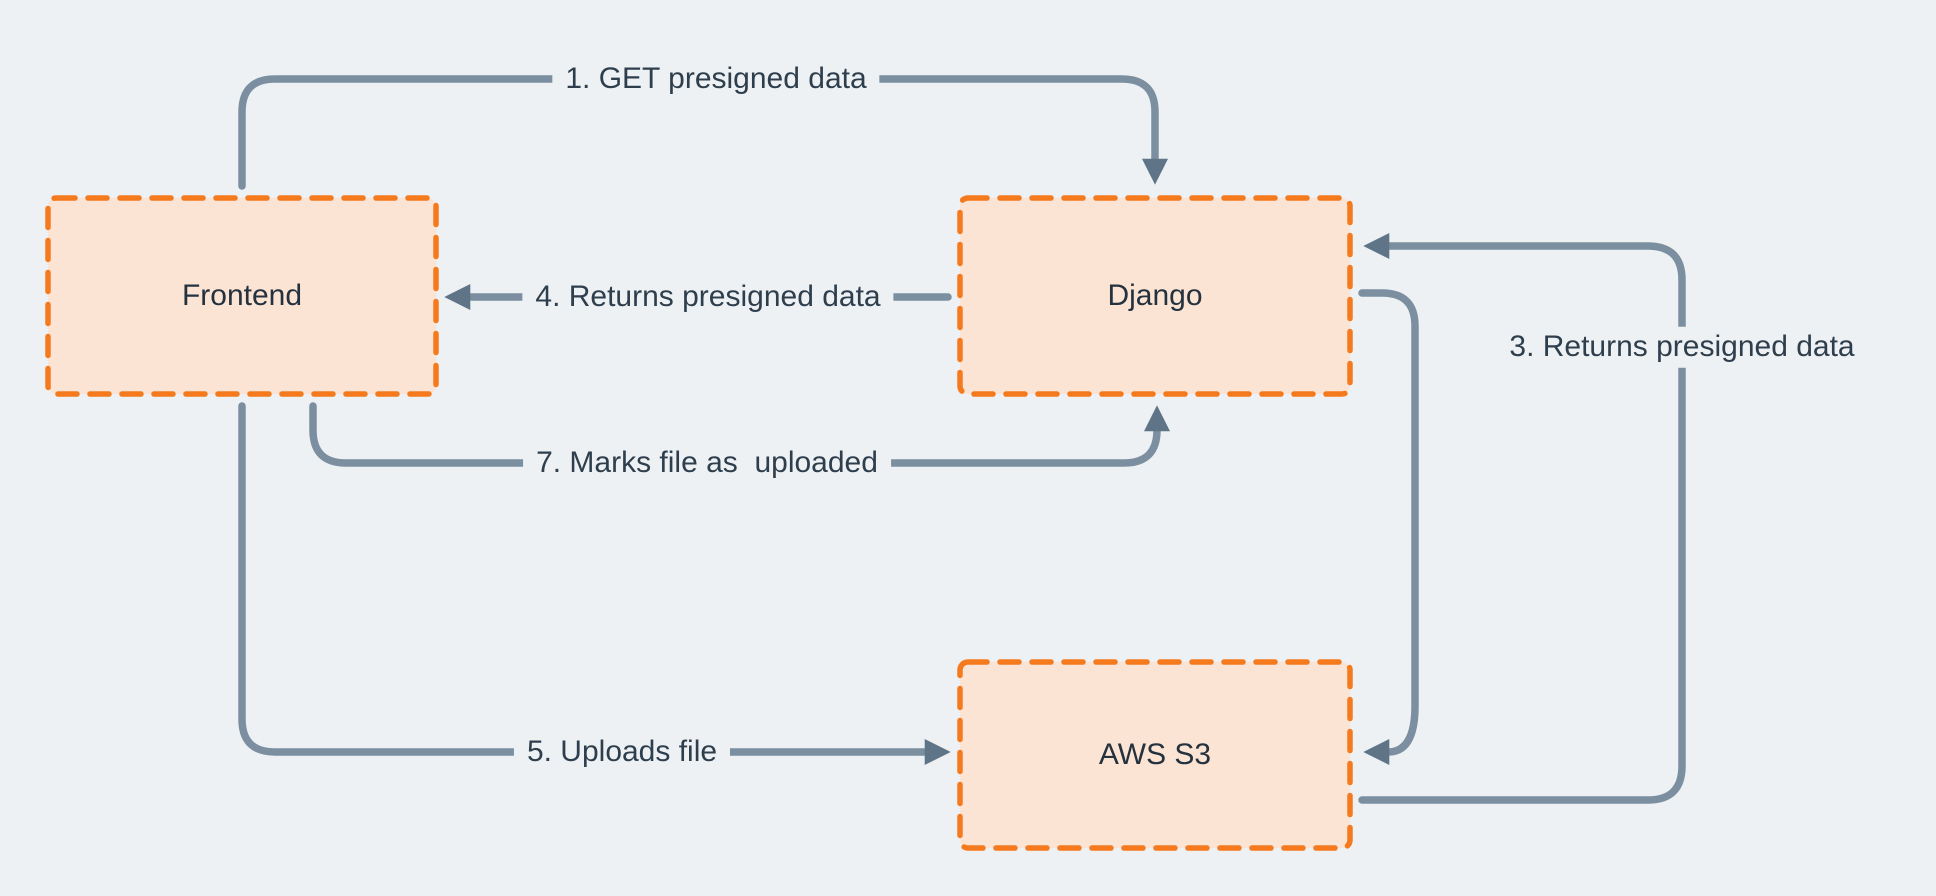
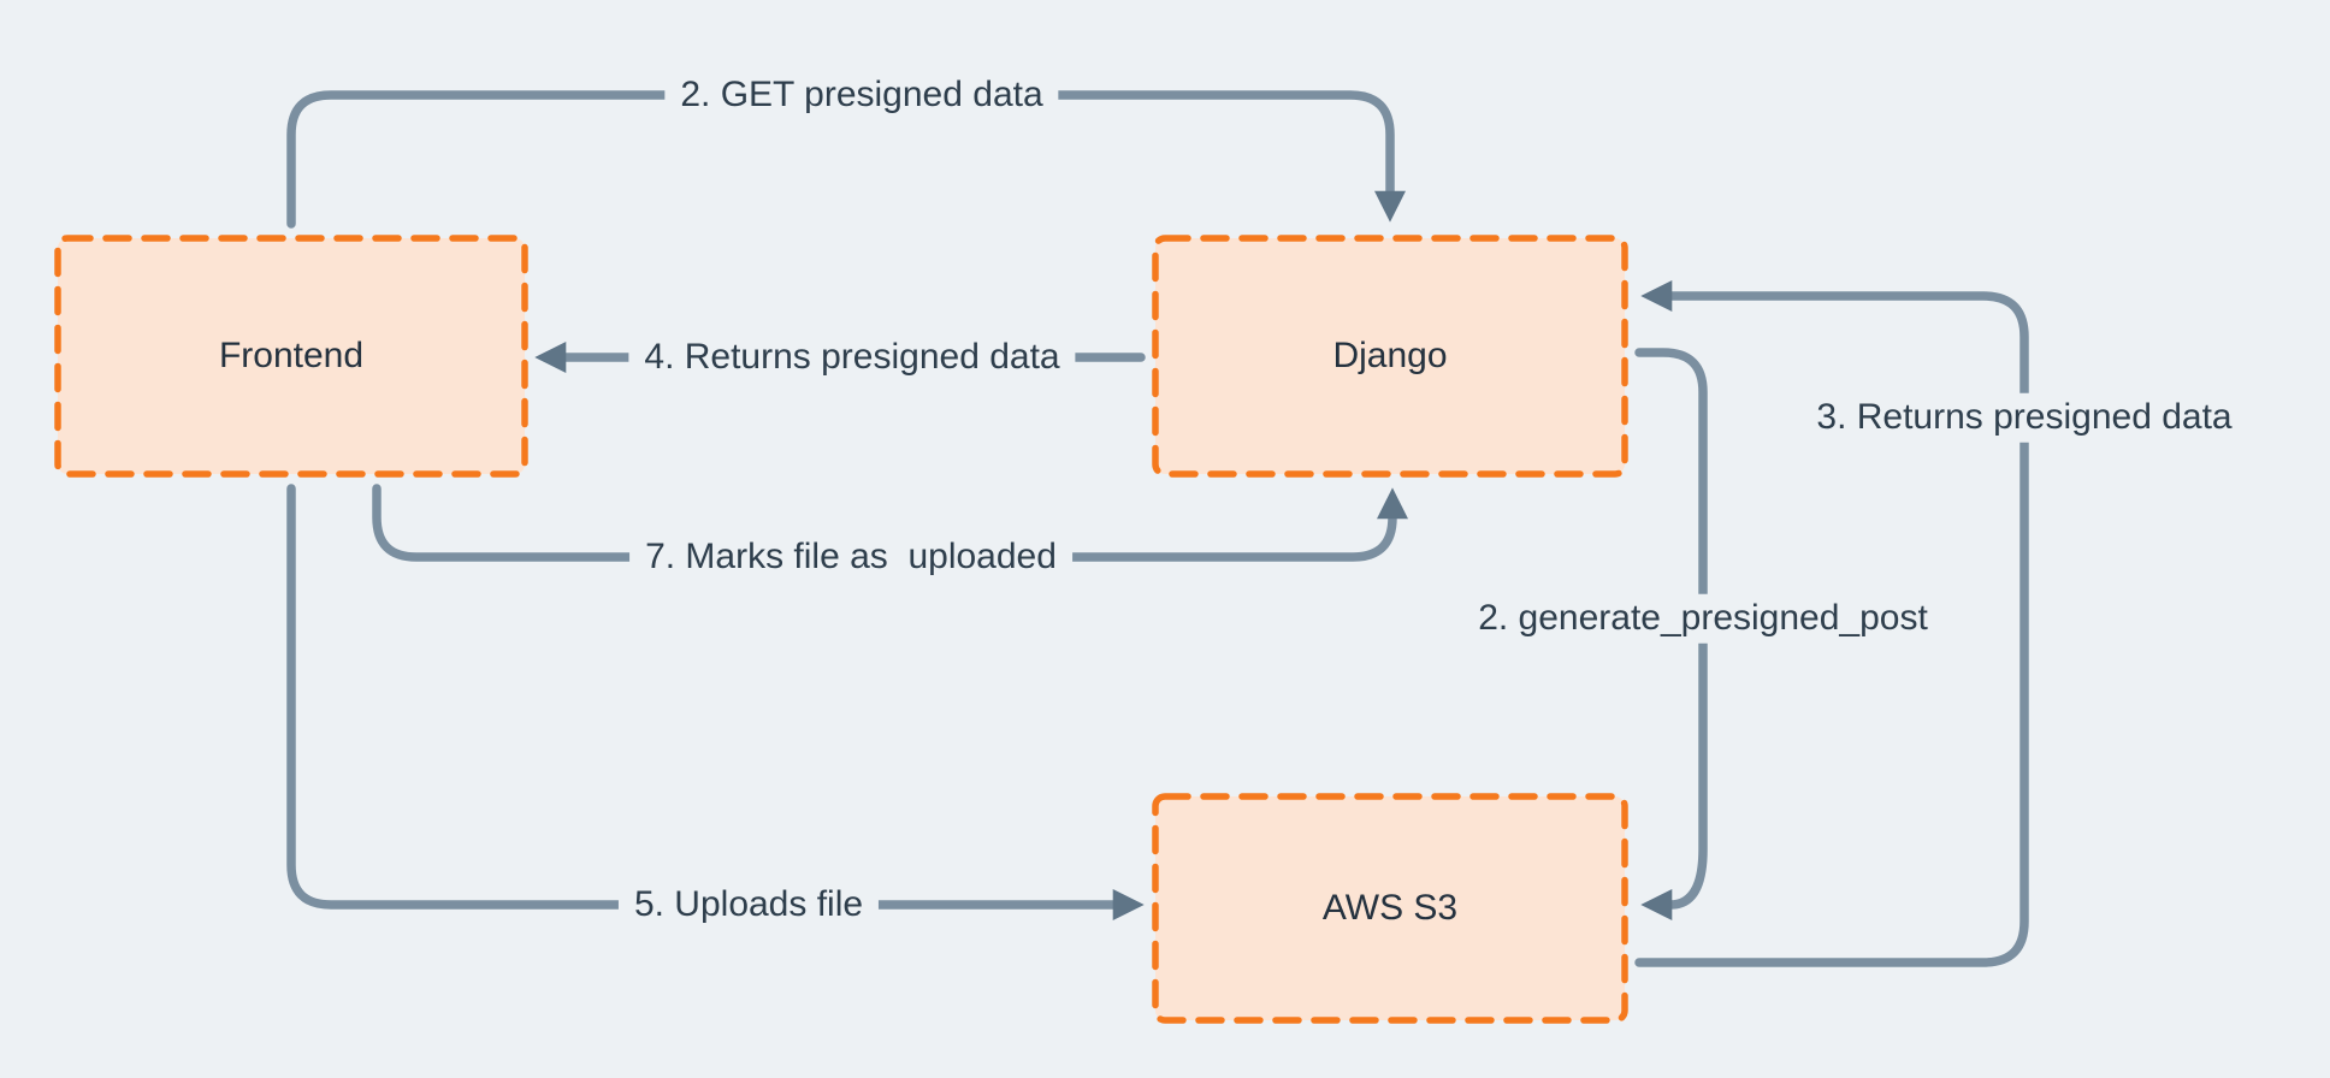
  Frontend
  Django
  AWS S3
- 1. GET presigned data
+ 2. GET presigned data
+ 2. generate_presigned_post
  3. Returns presigned data
  4. Returns presigned data
  5. Uploads file
  7. Marks file as uploaded
